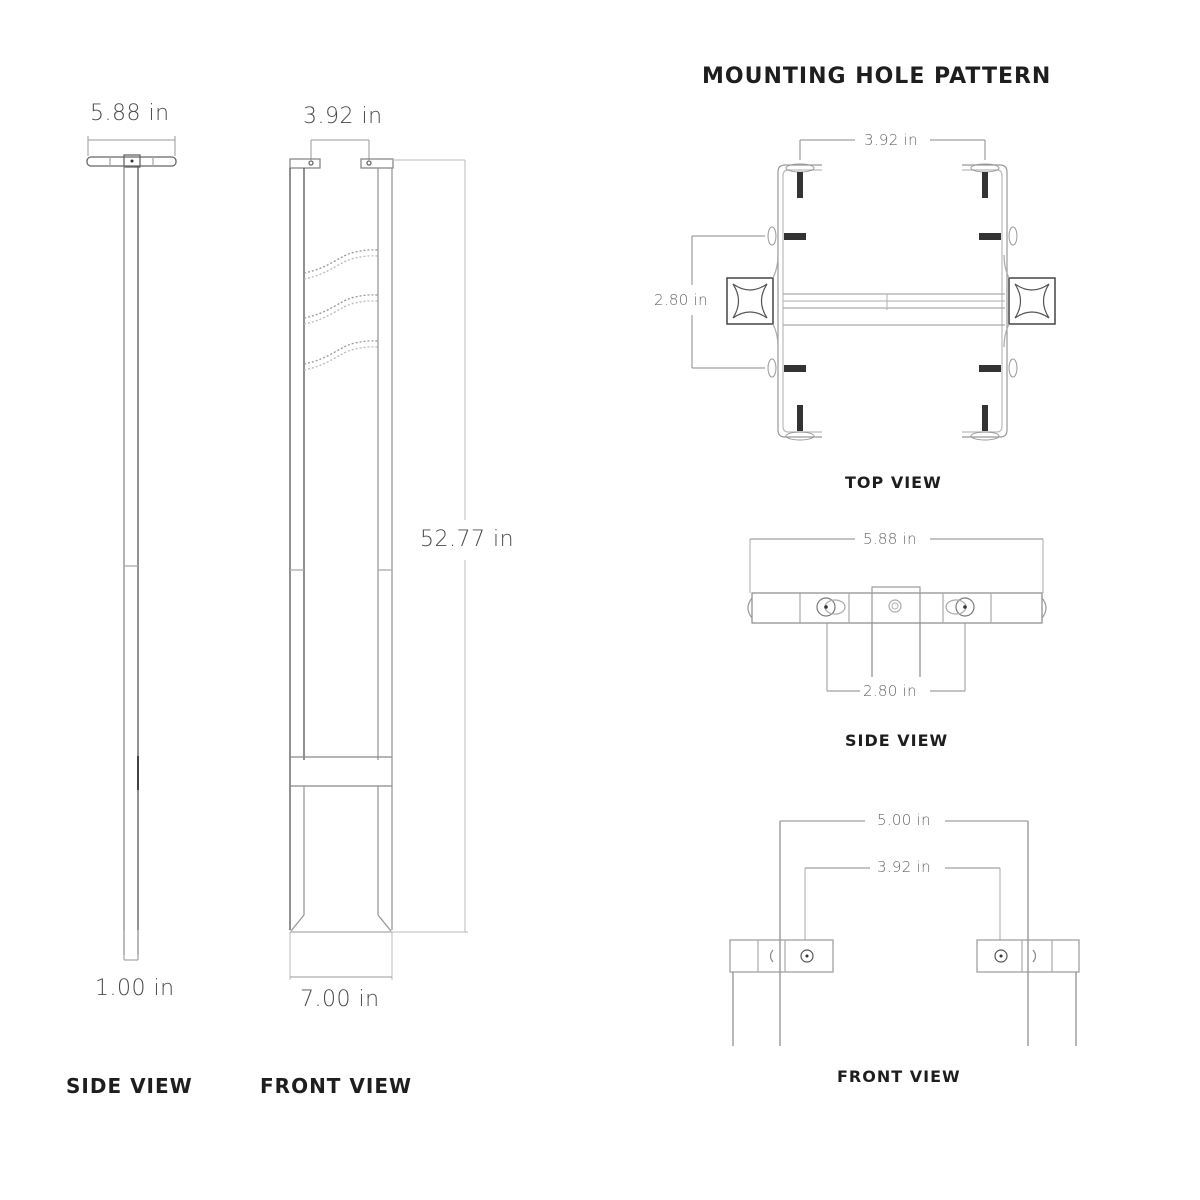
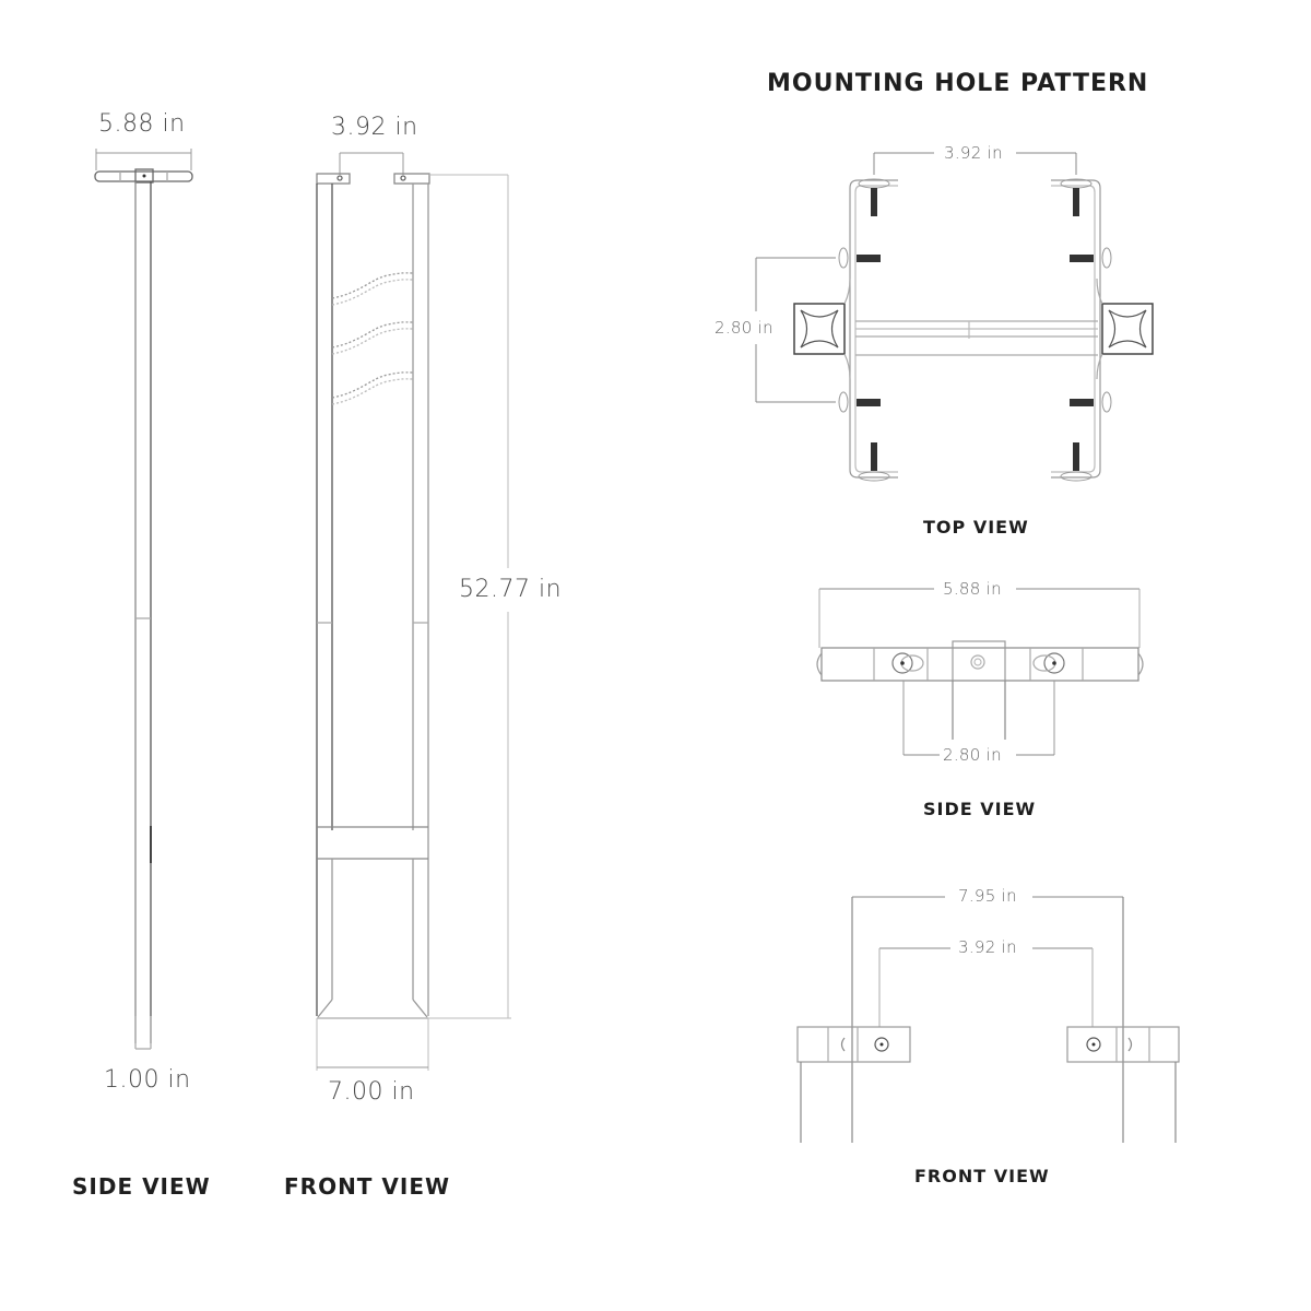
  5.88 in
  1.00 in
  SIDE VIEW
  3.92 in
  52.77 in
  7.00 in
  FRONT VIEW
  MOUNTING HOLE PATTERN
  3.92 in
  2.80 in
  TOP VIEW
  5.88 in
  2.80 in
  SIDE VIEW
- 5.00 in
+ 7.95 in
  3.92 in
  FRONT VIEW
